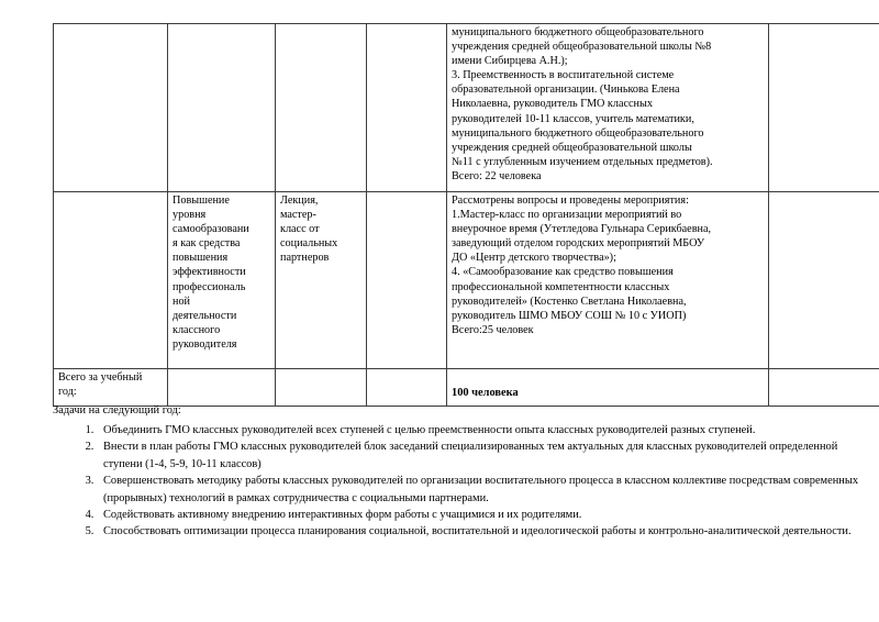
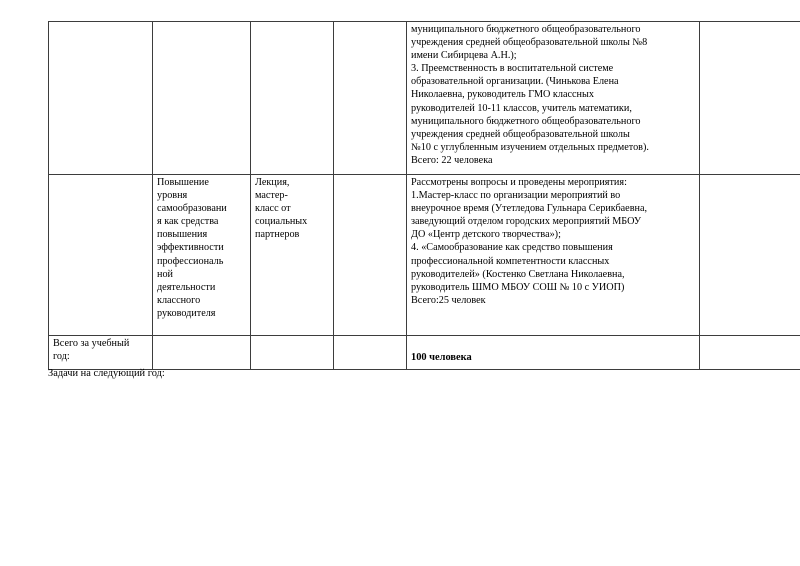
- 				муниципального бюджетного общеобразовательного учреждения средней общеобразовательной школы №8 имени Сибирцева А.Н.); 3. Преемственность в воспитательной системе образовательной организации. (Чинькова Елена Николаевна, руководитель ГМО классных руководителей 10-11 классов, учитель математики, муниципального бюджетного общеобразовательного учреждения средней общеобразовательной школы №11 с углубленным изучением отдельных предметов). Всего: 22 человека
+ 				муниципального бюджетного общеобразовательного учреждения средней общеобразовательной школы №8 имени Сибирцева А.Н.); 3. Преемственность в воспитательной системе образовательной организации. (Чинькова Елена Николаевна, руководитель ГМО классных руководителей 10-11 классов, учитель математики, муниципального бюджетного общеобразовательного учреждения средней общеобразовательной школы №10 с углубленным изучением отдельных предметов). Всего: 22 человека
  	Повышение уровня самообразовани я как средства повышения эффективности профессиональ ной деятельности классного руководителя	Лекция, мастер- класс от социальных партнеров		Рассмотрены вопросы и проведены мероприятия: 1.Мастер-класс по организации мероприятий во внеурочное время (Утетледова Гульнара Серикбаевна, заведующий отделом городских мероприятий МБОУ ДО «Центр детского творчества»); 4. «Самообразование как средство повышения профессиональной компетентности классных руководителей» (Костенко Светлана Николаевна, руководитель ШМО МБОУ СОШ № 10 с УИОП) Всего:25 человек
  Всего за учебный год:				100 человека
  Задачи на следующий год:
- Объединить ГМО классных руководителей всех ступеней с целью преемственности опыта классных руководителей разных ступеней.
- Внести в план работы ГМО классных руководителей блок заседаний специализированных тем актуальных для классных руководителей определенной ступени (1-4, 5-9, 10-11 классов)
- Совершенствовать методику работы классных руководителей по организации воспитательного процесса в классном коллективе посредствам современных (прорывных) технологий в рамках сотрудничества с социальными партнерами.
- Содействовать активному внедрению интерактивных форм работы с учащимися и их родителями.
- Способствовать оптимизации процесса планирования социальной, воспитательной и идеологической работы и контрольно-аналитической деятельности.
